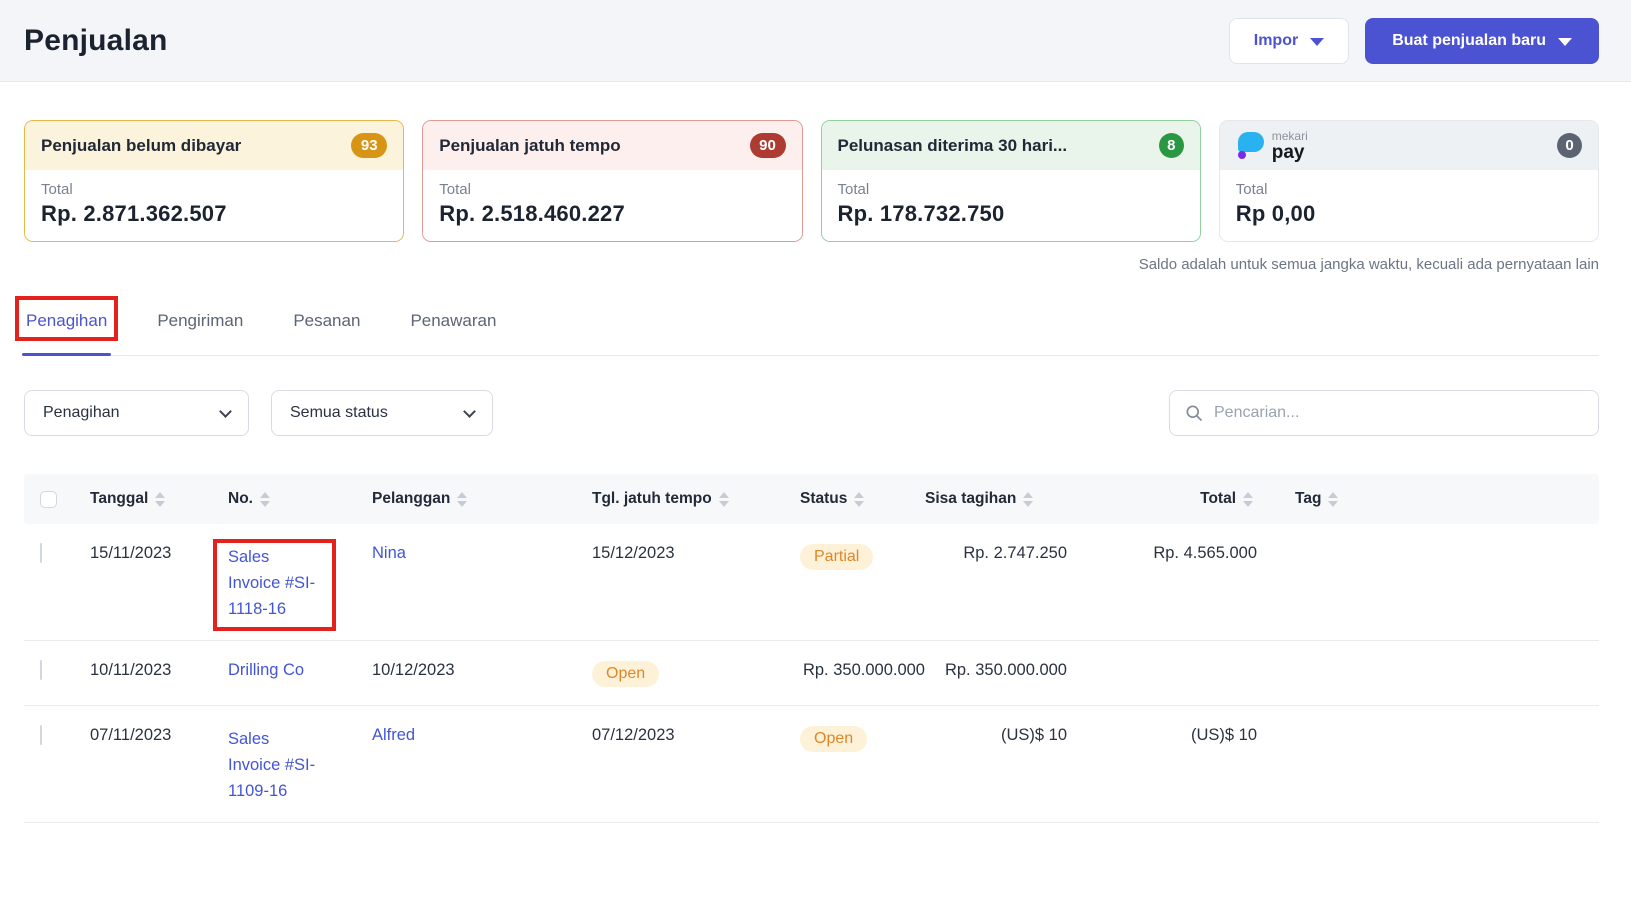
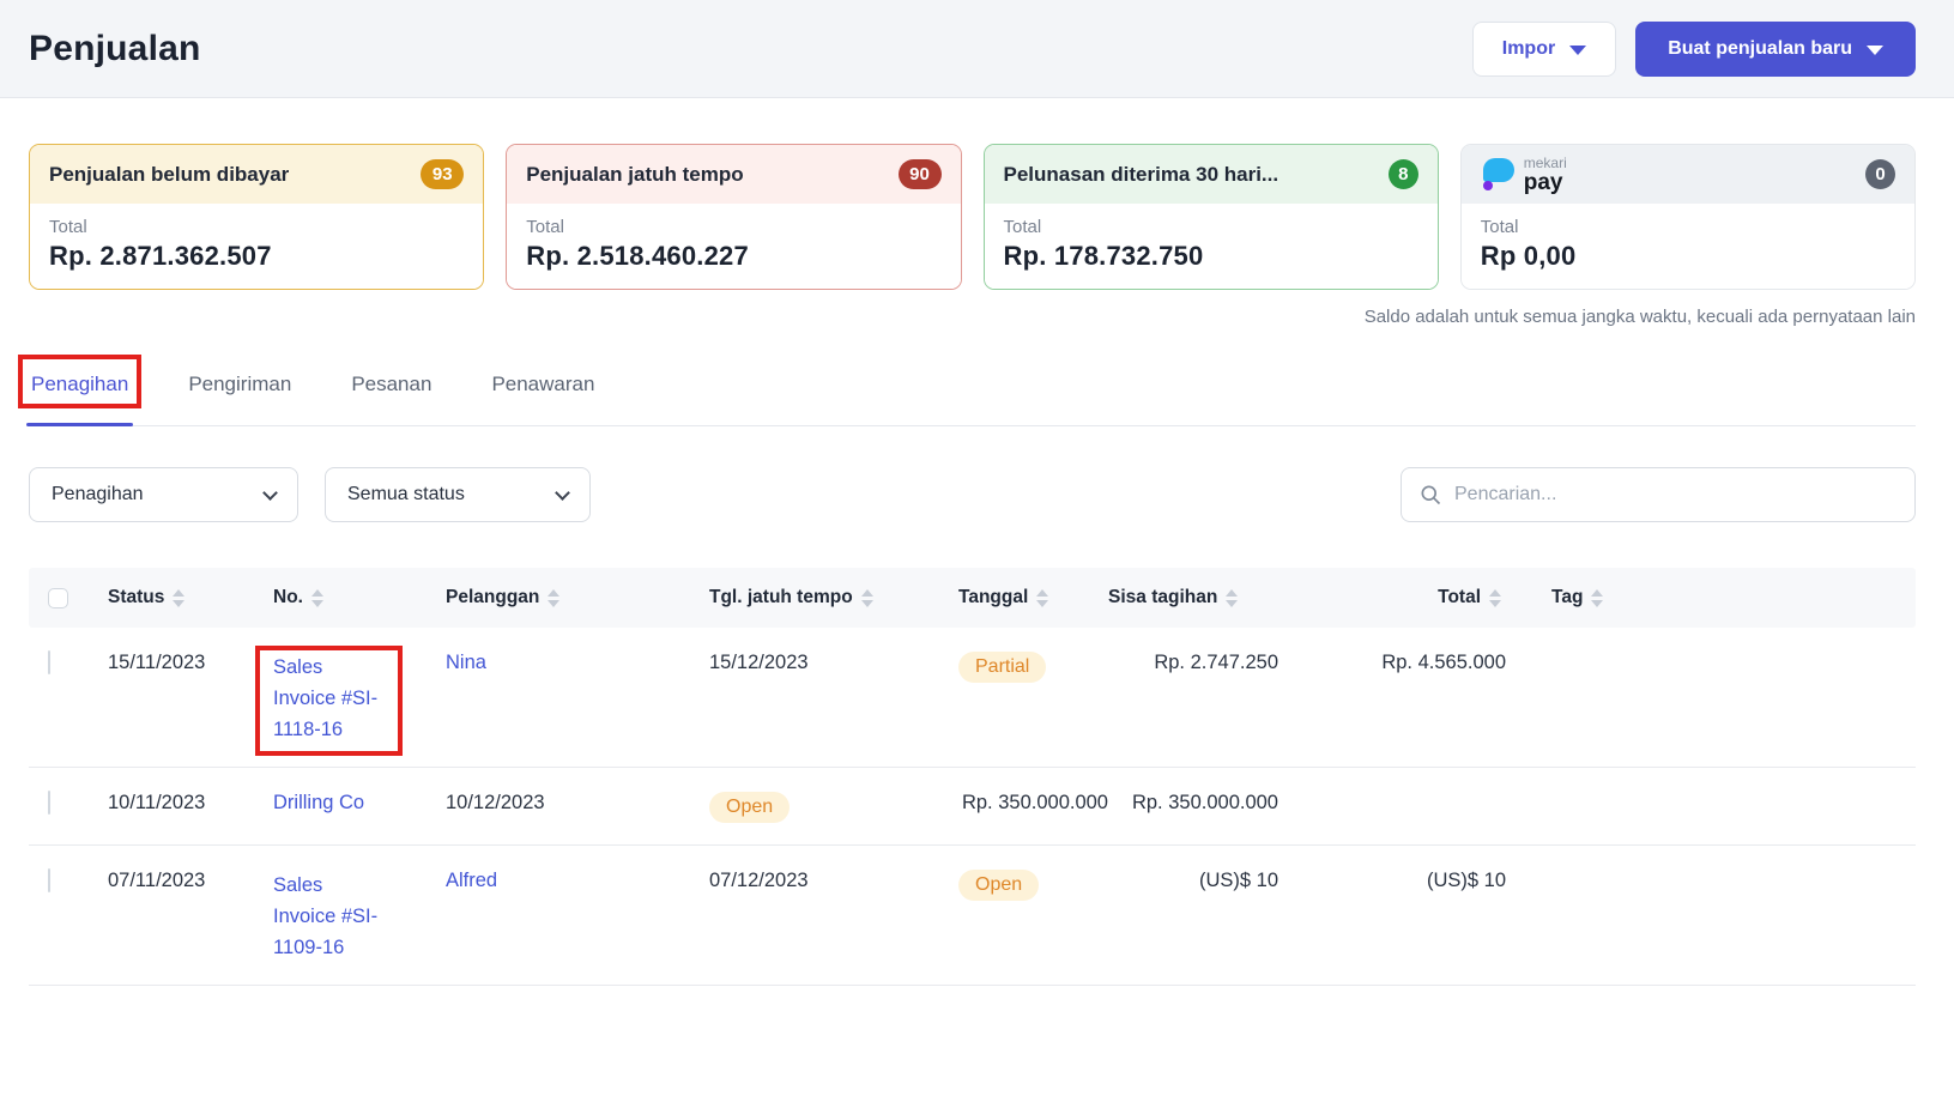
  Penjualan
  Impor
  Buat penjualan baru
  Penjualan belum dibayar
  93
  Total
  Rp. 2.871.362.507
  Penjualan jatuh tempo
  90
  Total
  Rp. 2.518.460.227
  Pelunasan diterima 30 hari...
  8
  Total
  Rp. 178.732.750
  mekari
  pay
  0
  Total
  Rp 0,00
  Saldo adalah untuk semua jangka waktu, kecuali ada pernyataan lain
  Penagihan
  Pengiriman
  Pesanan
  Penawaran
  Penagihan
  Semua status
  Pencarian...
- Tanggal
+ Status
  No.
  Pelanggan
  Tgl. jatuh tempo
- Status
+ Tanggal
  Sisa tagihan
  Total
  Tag
  15/11/2023
  Sales Invoice #SI-1118-16
  Nina
  15/12/2023
  Partial
  Rp. 2.747.250
  Rp. 4.565.000
  10/11/2023
  Drilling Co
  10/12/2023
  Open
  Rp. 350.000.000
  Rp. 350.000.000
  07/11/2023
  Sales Invoice #SI-1109-16
  Alfred
  07/12/2023
  Open
  (US)$ 10
  (US)$ 10
